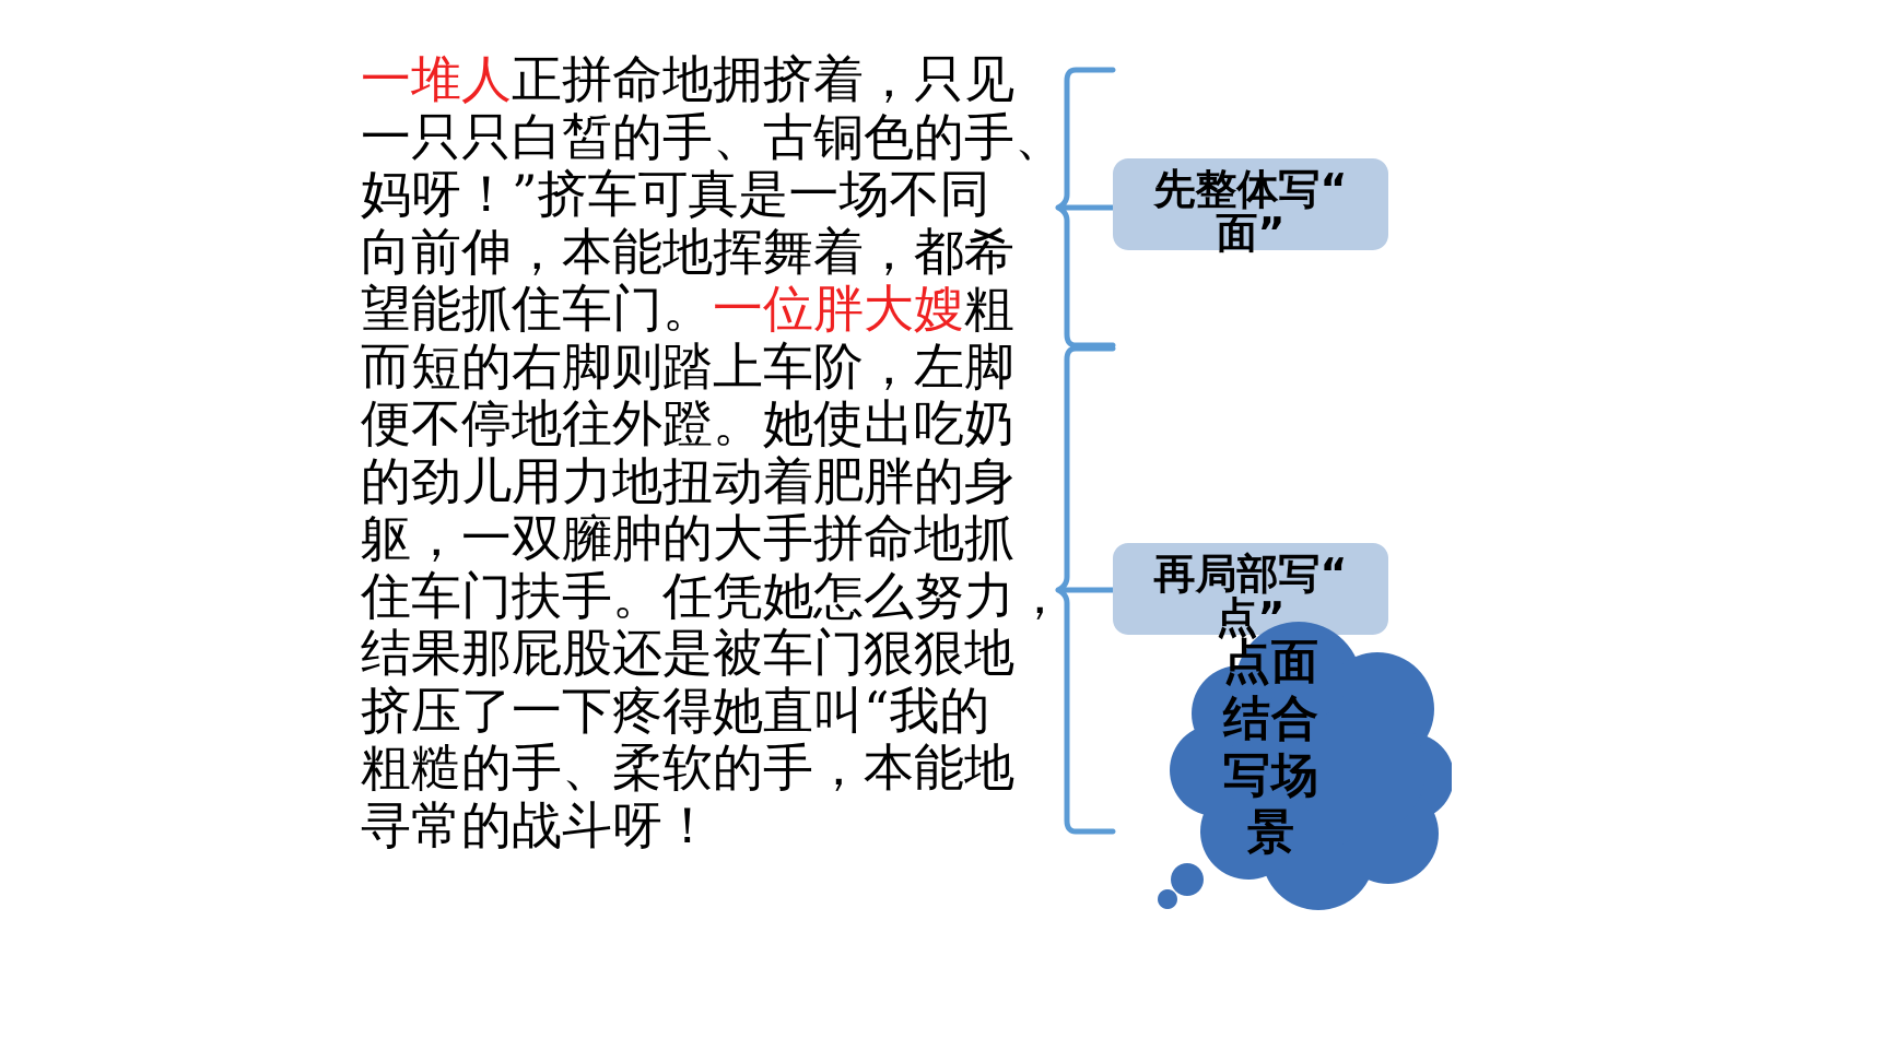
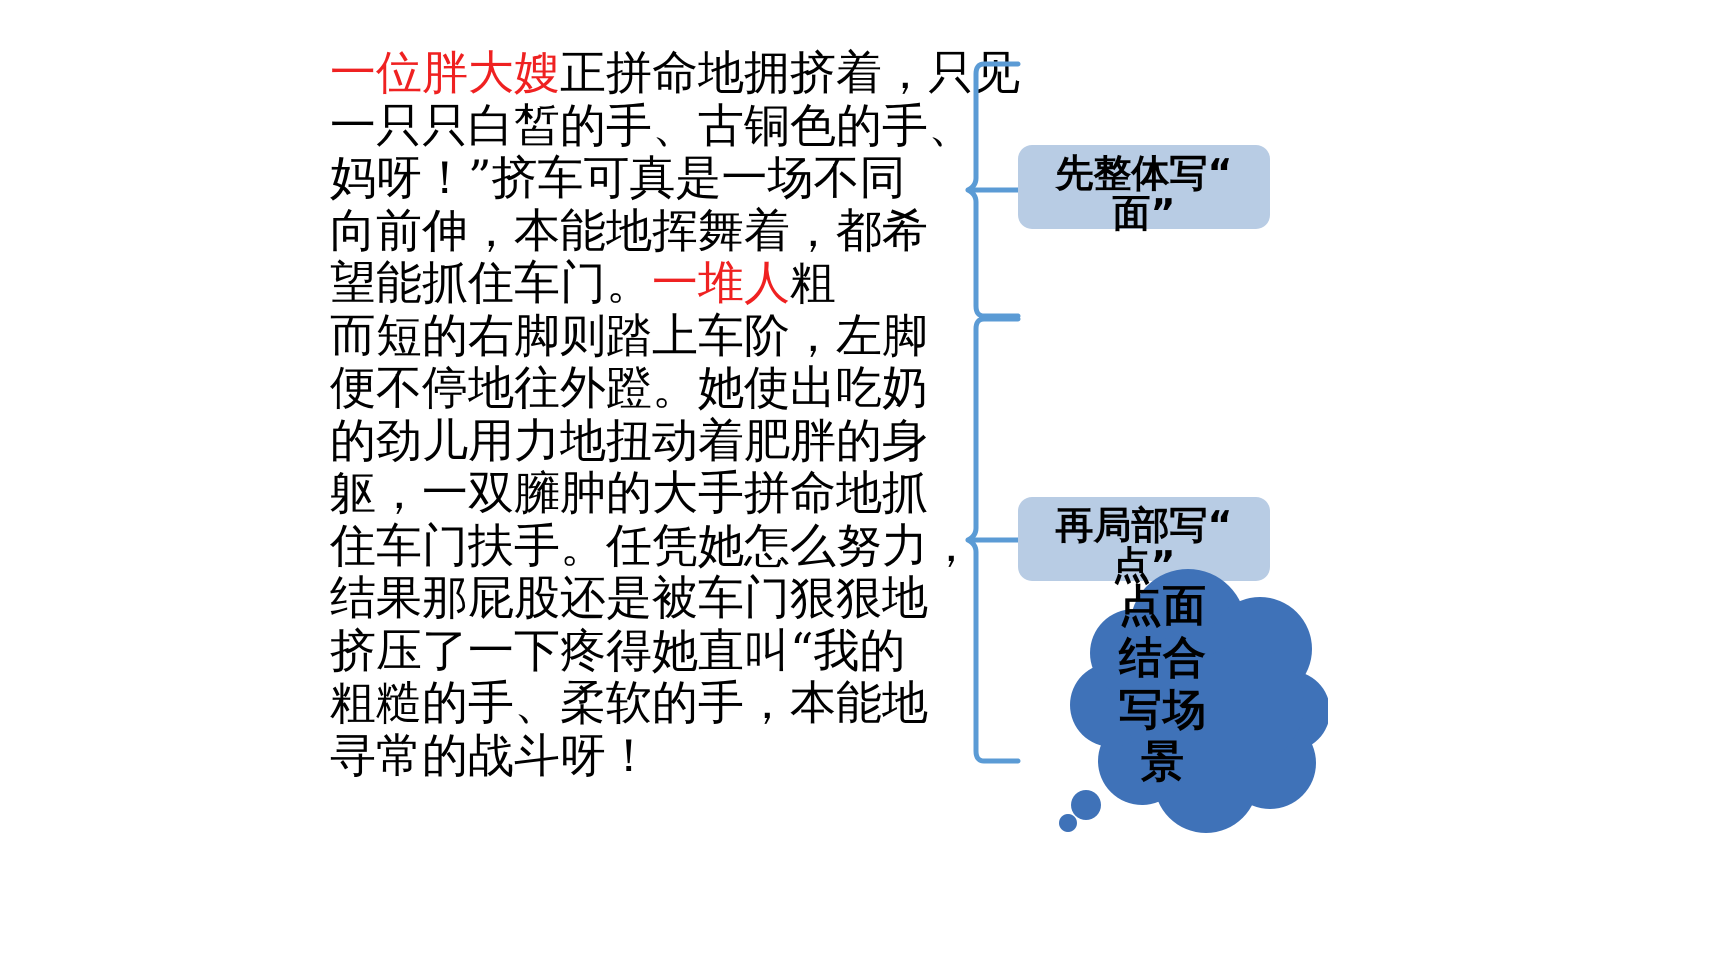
- 一堆人正拼命地拥挤着，只见
+ 一位胖大嫂正拼命地拥挤着，只见
  一只只白皙的手、古铜色的手、
  妈呀！”挤车可真是一场不同
  向前伸，本能地挥舞着，都希
- 望能抓住车门。一位胖大嫂粗
+ 望能抓住车门。一堆人粗
  而短的右脚则踏上车阶，左脚
  便不停地往外蹬。她使出吃奶
  的劲儿用力地扭动着肥胖的身
  躯，一双臃肿的大手拼命地抓
  住车门扶手。任凭她怎么努力，
  结果那屁股还是被车门狠狠地
  挤压了一下疼得她直叫“我的
  粗糙的手、柔软的手，本能地
  寻常的战斗呀！
  先整体写“
  面”
  再局部写“
  点”
  点面
  结合
  写场
  景
